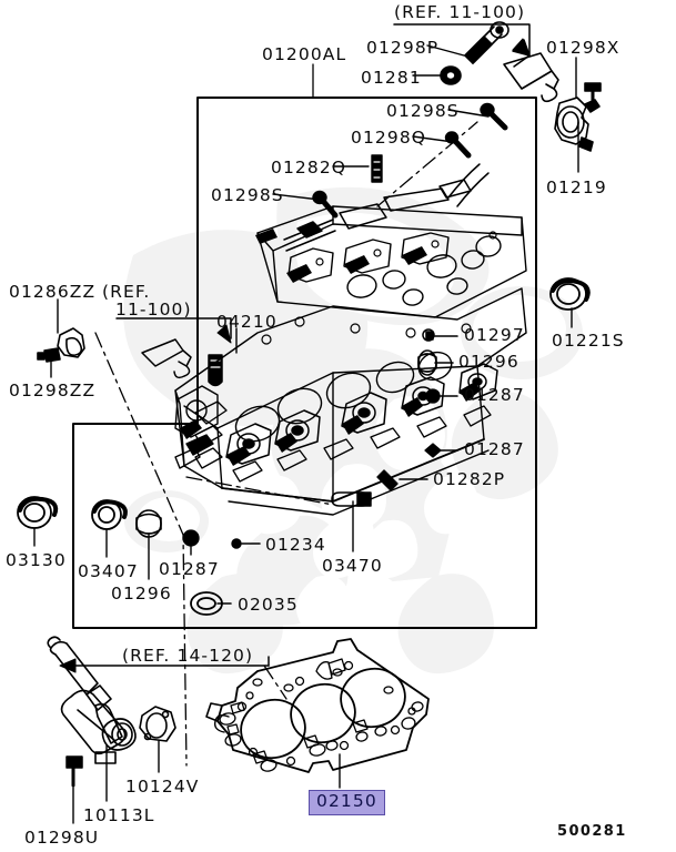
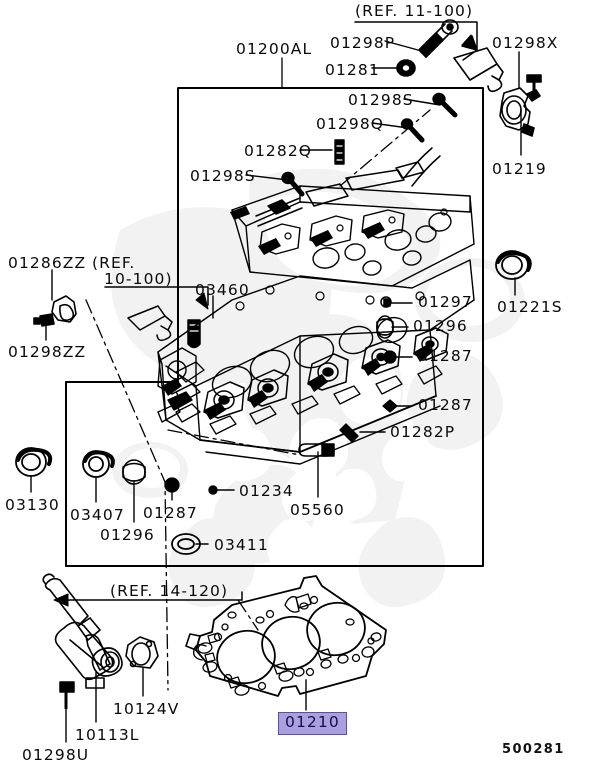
  (REF. 11-100)
  (REF.
- 11-100)
+ 10-100)
  (REF. 14-120)
  01200AL
  01298P
  01281
  01298X
  01219
  01298S
  01298Q
  01282Q
  01298S
  01286ZZ
  01298ZZ
- 04210
+ 03460
  01297
  01296
  01287
  01287
  01282P
  01221S
  03130
  03407
  01296
  01287
  01234
- 03470
+ 05560
- 02035
+ 03411
  10124V
  10113L
  01298U
- 02150
+ 01210
  500281
